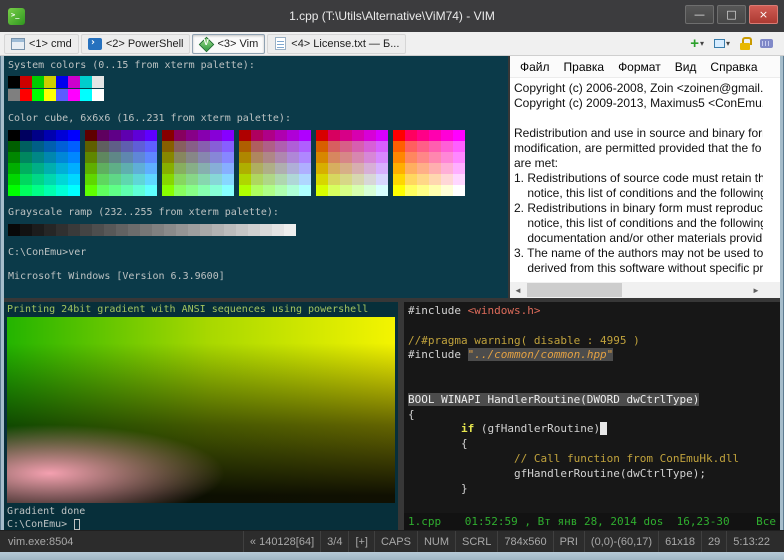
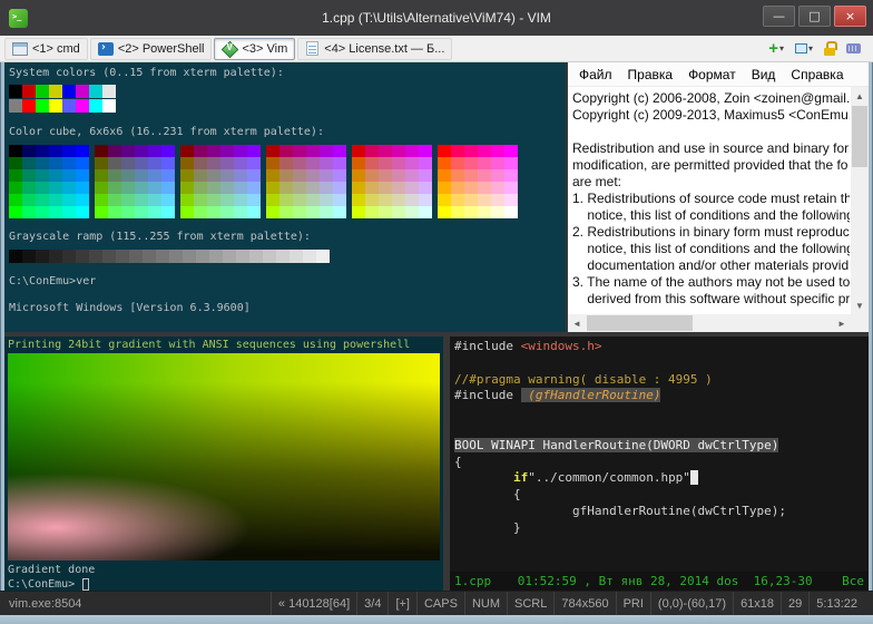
  1.cpp (T:\Utils\Alternative\ViM74) - VIM
  —
  □
  ×
  <1> cmd
  <2> PowerShell
  <3> Vim
  <4> License.txt — Б...
  +
  ▾
  ▾
  System colors (0..15 from xterm palette):
  Color cube, 6x6x6 (16..231 from xterm palette):
- Grayscale ramp (232..255 from xterm palette):
+ Grayscale ramp (115..255 from xterm palette):
  C:\ConEmu>ver
  Microsoft Windows [Version 6.3.9600]
  Файл
  Правка
  Формат
  Вид
  Справка
  Copyright (c) 2006-2008, Zoin <zoinen@gmail.
  Copyright (c) 2009-2013, Maximus5 <ConEmu
  Redistribution and use in source and binary for
  modification, are permitted provided that the fo
  are met:
  1. Redistributions of source code must retain th
  notice, this list of conditions and the followin
  2. Redistributions in binary form must reproduc
  notice, this list of conditions and the followin
  documentation and/or other materials provid
  3. The name of the authors may not be used to
  derived from this software without specific pr
+ ▲
+ ▼
  ◄
  ►
  Printing 24bit gradient with ANSI sequences using powershell
  Gradient done
  C:\ConEmu>
  #include <windows.h>
  //#pragma warning( disable : 4995 )
- #include "../common/common.hpp"
+ #include (gfHandlerRoutine)
  BOOL WINAPI HandlerRoutine(DWORD dwCtrlType)
  {
- if (gfHandlerRoutine)
+ if"../common/common.hpp"
  {
- // Call function from ConEmuHk.dll
  gfHandlerRoutine(dwCtrlType);
  }
  1.cpp
  01:52:59 , Вт янв 28, 2014 dos 16,23-30 Все
  vim.exe:8504
  « 140128[64]
  3/4
  [+]
  CAPS
  NUM
  SCRL
  784x560
  PRI
  (0,0)-(60,17)
  61x18
  29
  5:13:22
